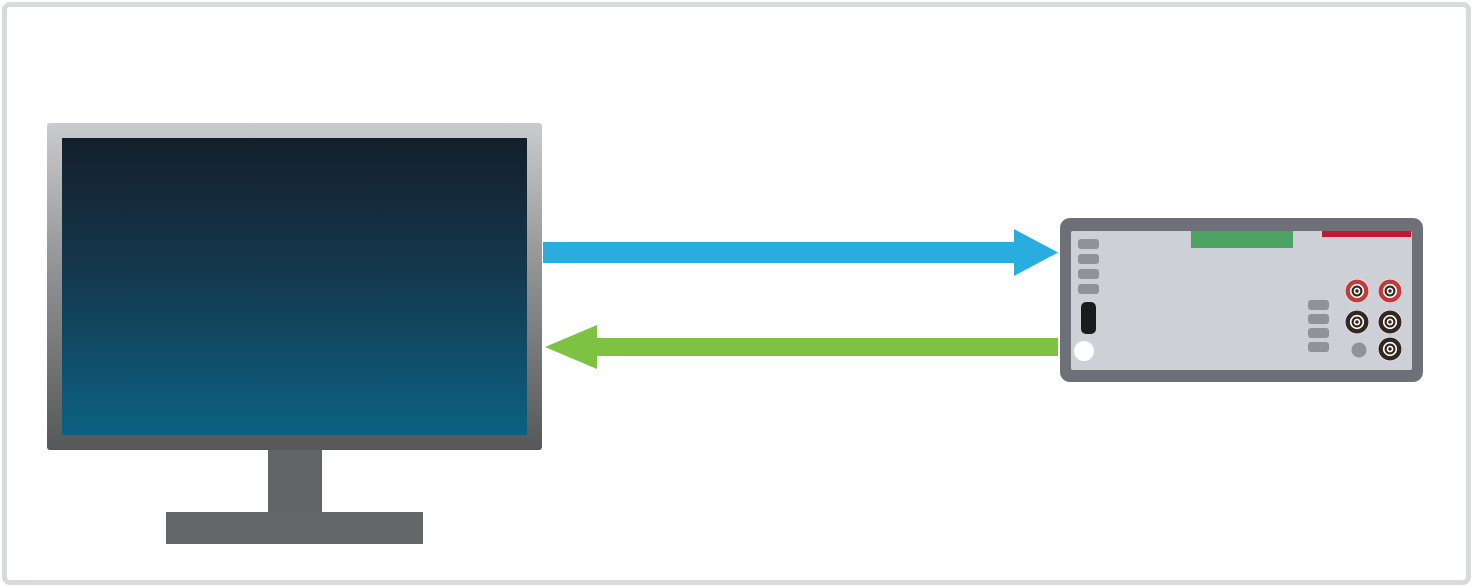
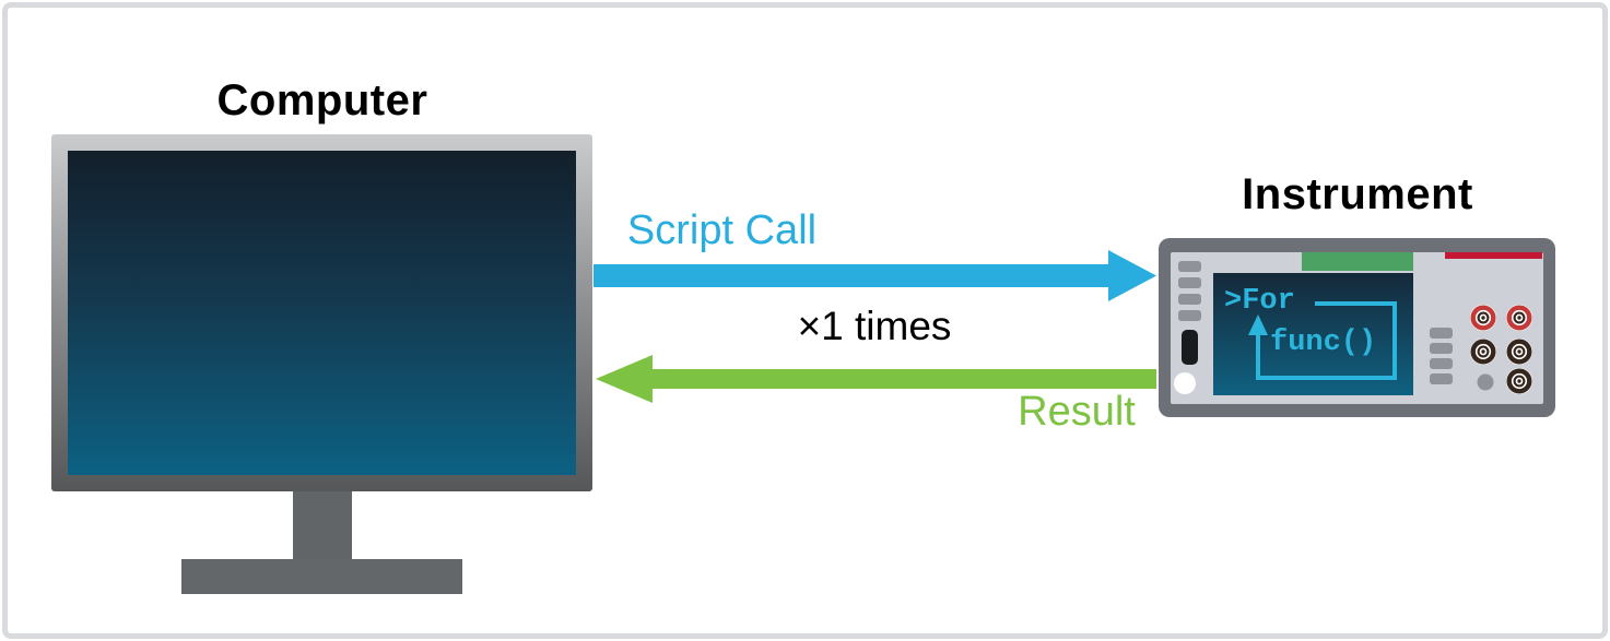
+ Computer
+ Instrument
+ Script Call
+ ×1 times
+ Result
+ >For
+ func()
